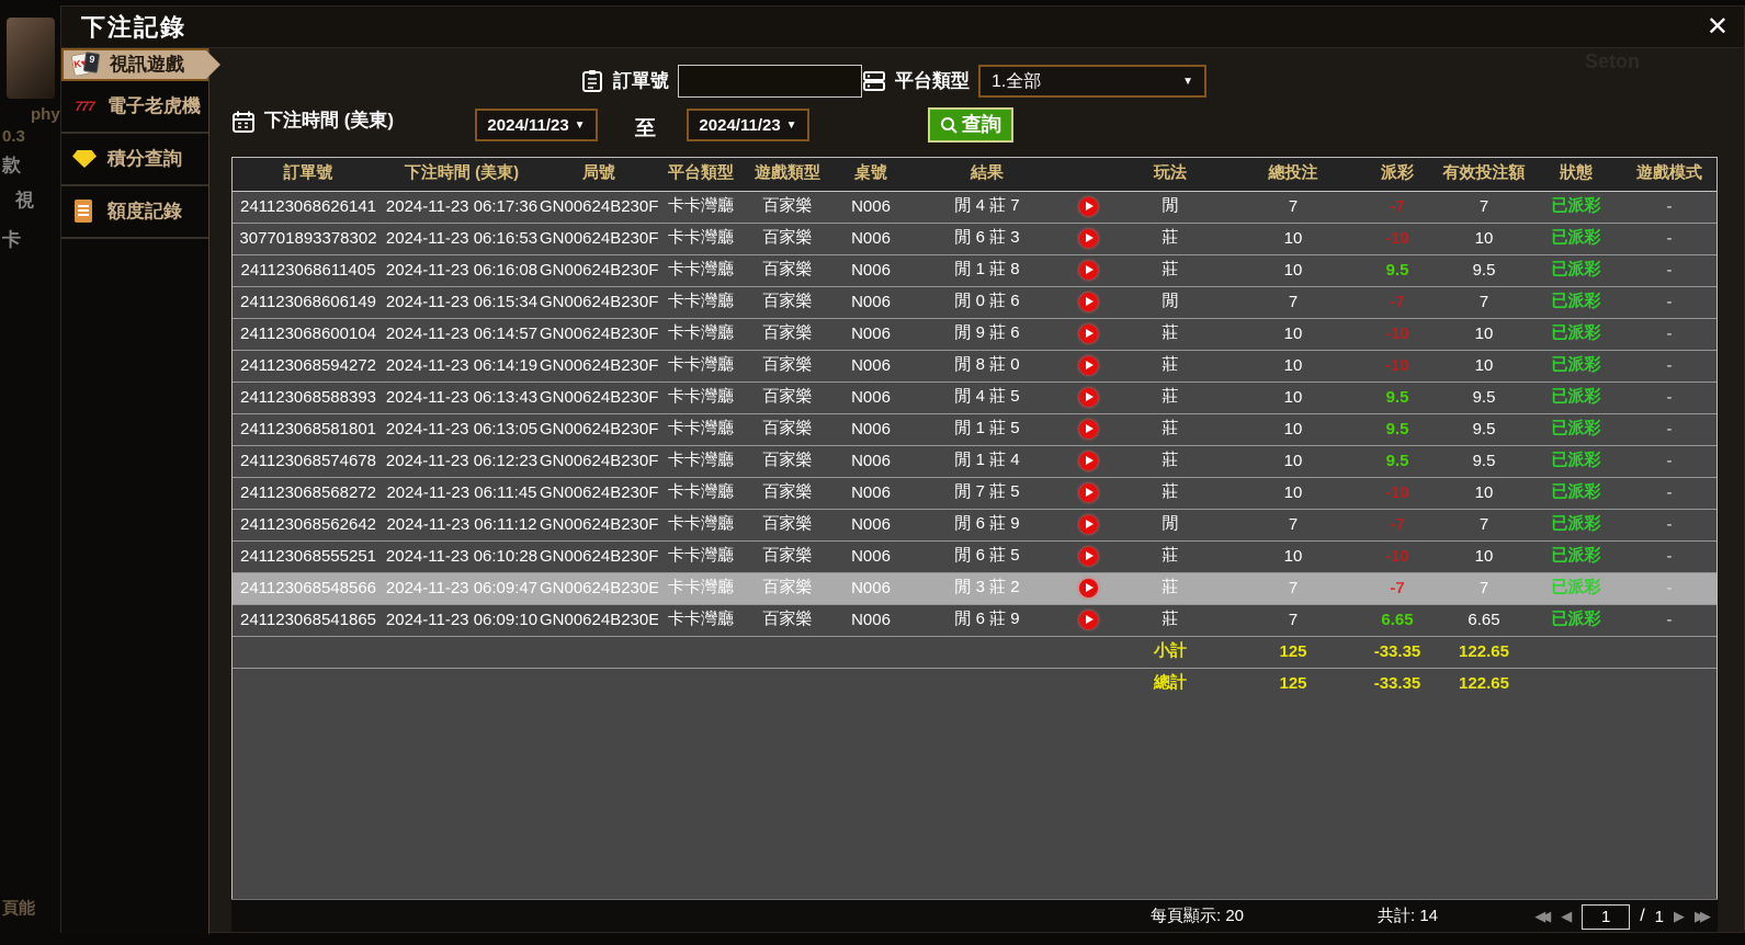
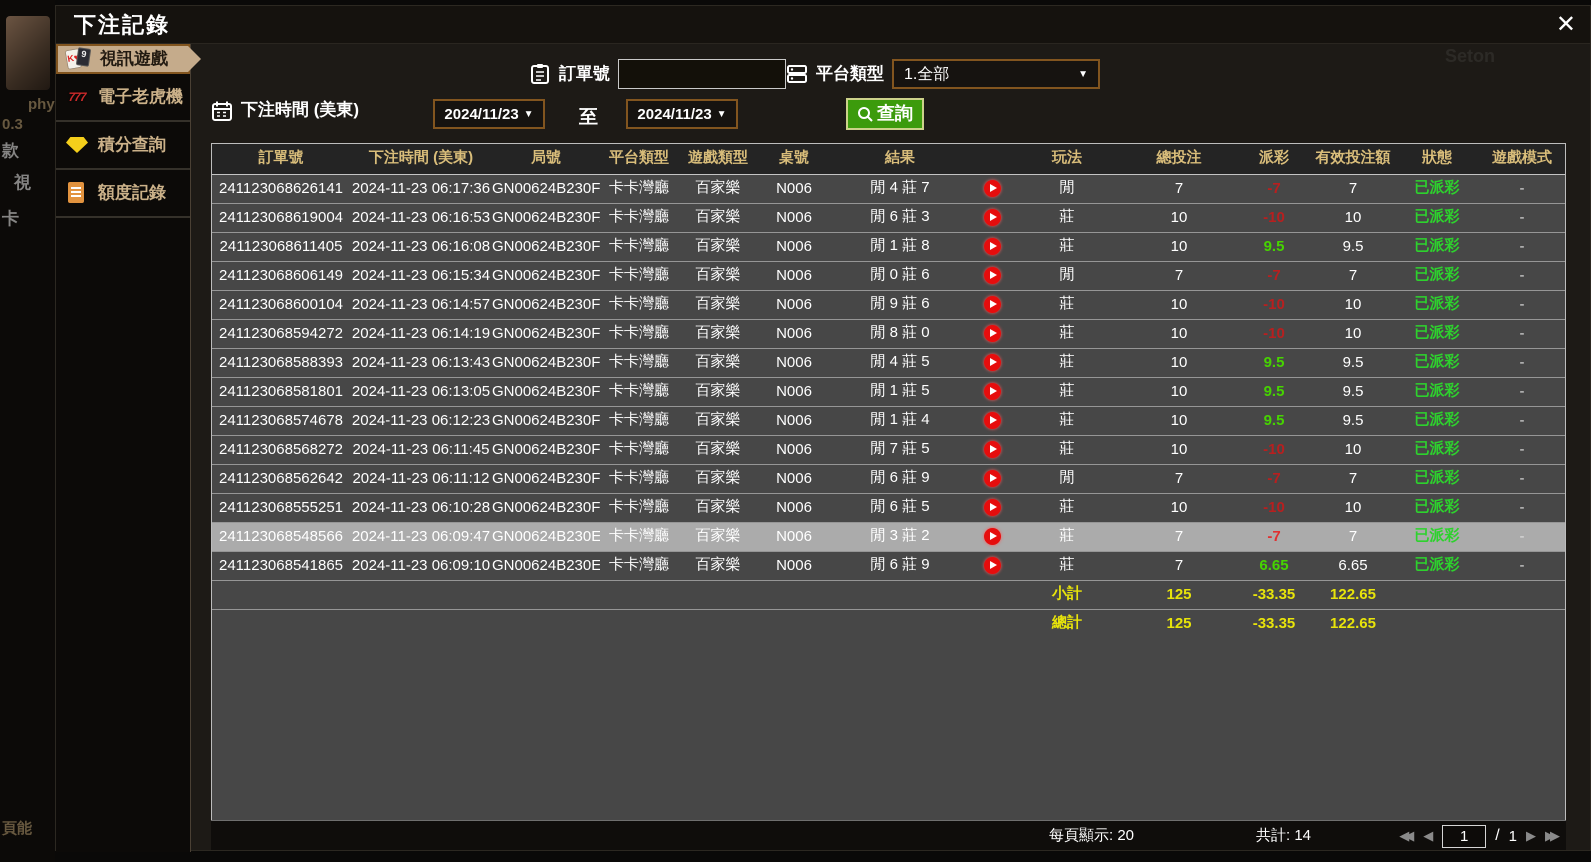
  phy
  0.3
  款
  視
  卡
  頁能
  下注記錄
  ✕
  視訊遊戲
  777
  電子老虎機
  積分查詢
  額度記錄
  訂單號
  平台類型
  1.全部
  ▼
  下注時間 (美東)
  2024/11/23
  ▼
  至
  2024/11/23
  ▼
  查詢
  訂單號	下注時間 (美東)	局號	平台類型	遊戲類型	桌號	結果		玩法	總投注	派彩	有效投注額	狀態	遊戲模式
  241123068626141	2024-11-23 06:17:36	GN00624B230F	卡卡灣廳	百家樂	N006	閒 4 莊 7		閒	7	-7	7	已派彩	-
- 307701893378302	2024-11-23 06:16:53	GN00624B230F	卡卡灣廳	百家樂	N006	閒 6 莊 3		莊	10	-10	10	已派彩	-
+ 241123068619004	2024-11-23 06:16:53	GN00624B230F	卡卡灣廳	百家樂	N006	閒 6 莊 3		莊	10	-10	10	已派彩	-
  241123068611405	2024-11-23 06:16:08	GN00624B230F	卡卡灣廳	百家樂	N006	閒 1 莊 8		莊	10	9.5	9.5	已派彩	-
  241123068606149	2024-11-23 06:15:34	GN00624B230F	卡卡灣廳	百家樂	N006	閒 0 莊 6		閒	7	-7	7	已派彩	-
  241123068600104	2024-11-23 06:14:57	GN00624B230F	卡卡灣廳	百家樂	N006	閒 9 莊 6		莊	10	-10	10	已派彩	-
  241123068594272	2024-11-23 06:14:19	GN00624B230F	卡卡灣廳	百家樂	N006	閒 8 莊 0		莊	10	-10	10	已派彩	-
  241123068588393	2024-11-23 06:13:43	GN00624B230F	卡卡灣廳	百家樂	N006	閒 4 莊 5		莊	10	9.5	9.5	已派彩	-
  241123068581801	2024-11-23 06:13:05	GN00624B230F	卡卡灣廳	百家樂	N006	閒 1 莊 5		莊	10	9.5	9.5	已派彩	-
  241123068574678	2024-11-23 06:12:23	GN00624B230F	卡卡灣廳	百家樂	N006	閒 1 莊 4		莊	10	9.5	9.5	已派彩	-
  241123068568272	2024-11-23 06:11:45	GN00624B230F	卡卡灣廳	百家樂	N006	閒 7 莊 5		莊	10	-10	10	已派彩	-
  241123068562642	2024-11-23 06:11:12	GN00624B230F	卡卡灣廳	百家樂	N006	閒 6 莊 9		閒	7	-7	7	已派彩	-
  241123068555251	2024-11-23 06:10:28	GN00624B230F	卡卡灣廳	百家樂	N006	閒 6 莊 5		莊	10	-10	10	已派彩	-
  241123068548566	2024-11-23 06:09:47	GN00624B230E	卡卡灣廳	百家樂	N006	閒 3 莊 2		莊	7	-7	7	已派彩	-
  241123068541865	2024-11-23 06:09:10	GN00624B230E	卡卡灣廳	百家樂	N006	閒 6 莊 9		莊	7	6.65	6.65	已派彩	-
  								小計	125	-33.35	122.65
  								總計	125	-33.35	122.65
  每頁顯示: 20
  共計: 14
  ◀◀
  ◀
  1
  /
  1
  ▶
  ▶▶
